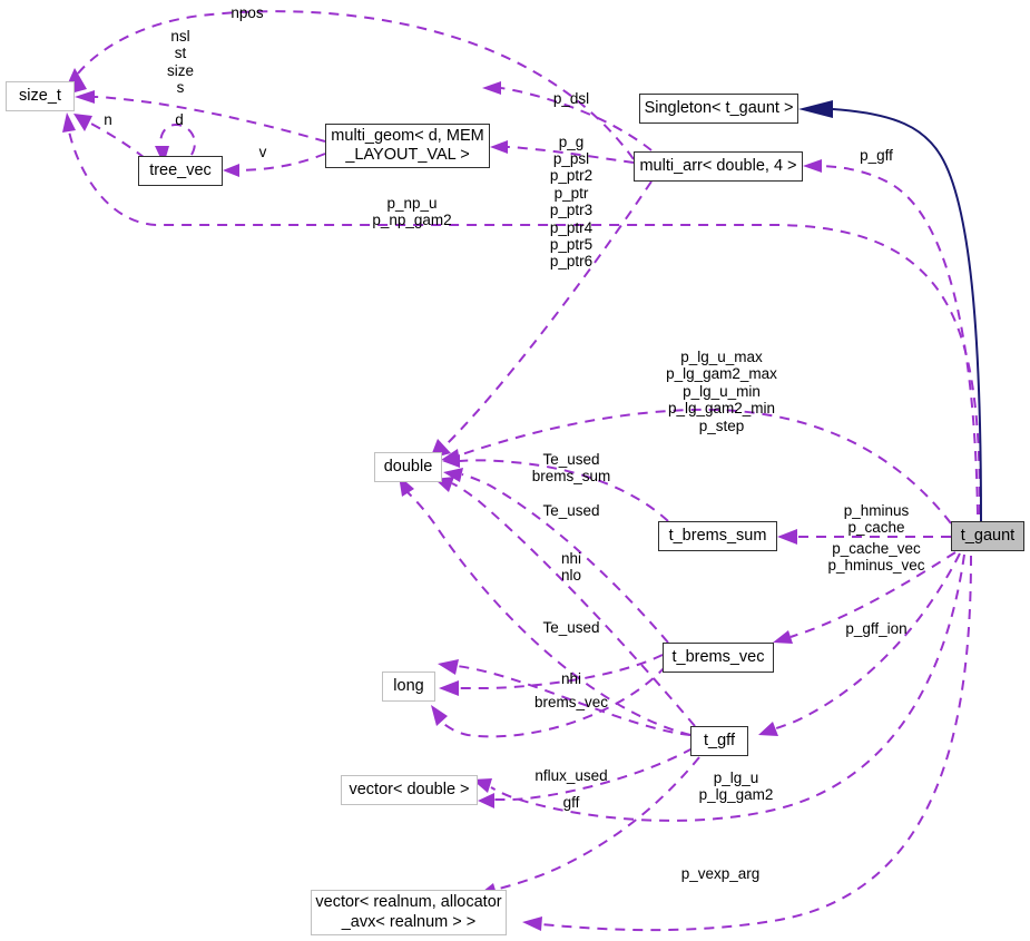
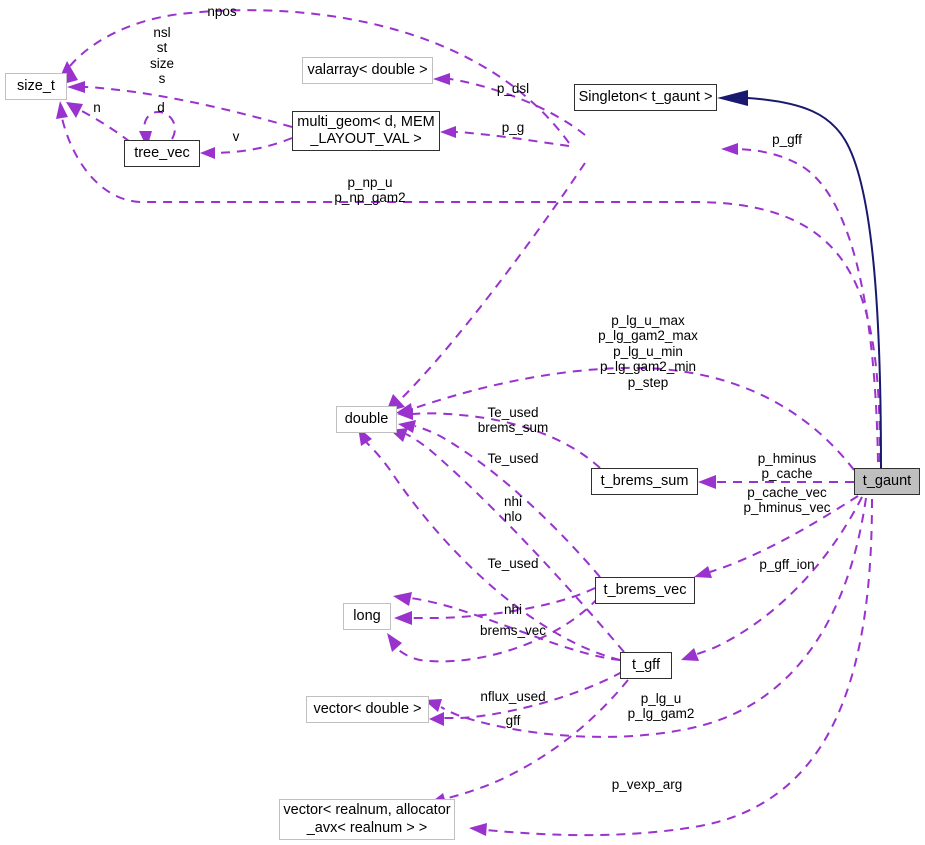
  size_t
  tree_vec
+ valarray< double >
  multi_geom< d, MEM
  _LAYOUT_VAL >
  Singleton< t_gaunt >
- multi_arr< double, 4 >
  double
  t_brems_sum
  t_gaunt
  t_brems_vec
  long
  t_gff
  vector< double >
  vector< realnum, allocator
  _avx< realnum > >
  npos
  nsl
  st
  size
  s
  p_dsl
  p_g
  n
  d
  v
  p_gff
- p_psl
- p_ptr2
- p_ptr
- p_ptr3
- p_ptr4
- p_ptr5
- p_ptr6
  p_np_u
  p_np_gam2
  p_lg_u_max
  p_lg_gam2_max
  p_lg_u_min
  p_lg_gam2_min
  p_step
  Te_used
  brems_sum
  Te_used
  p_hminus
  p_cache
  nhi
  nlo
  p_cache_vec
  p_hminus_vec
  Te_used
  p_gff_ion
  nhi
  brems_vec
  nflux_used
  p_lg_u
  p_lg_gam2
  gff
  p_vexp_arg
